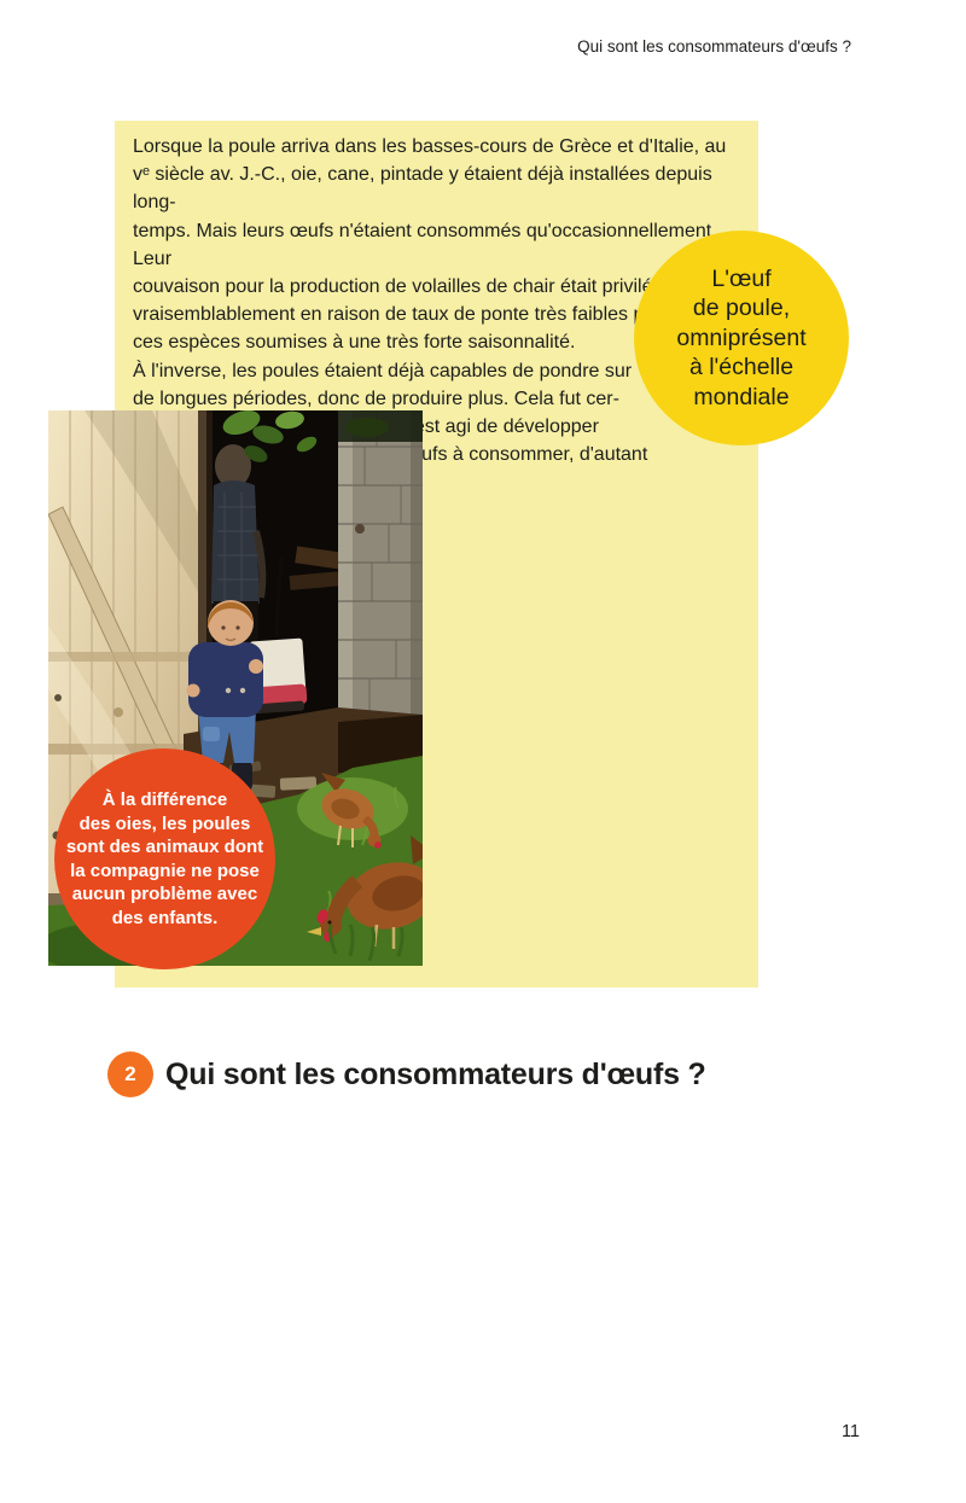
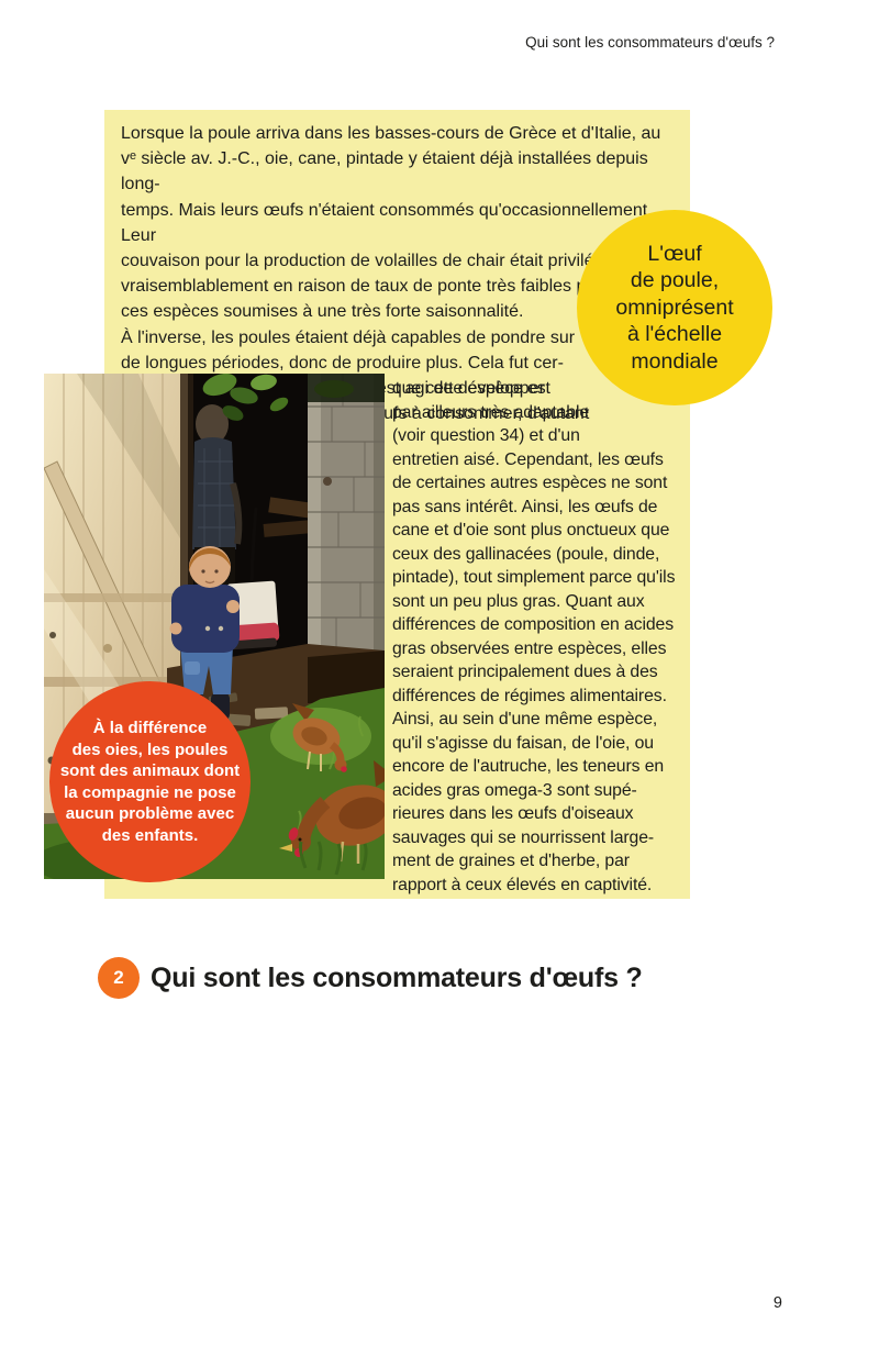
  Qui sont les consommateurs d'œufs ?
  Lorsque la poule arriva dans les basses-cours de Grèce et d'Italie, au
  vᵉ siècle av. J.-C., oie, cane, pintade y étaient déjà installées depuis long-
  temps. Mais leurs œufs n'étaient consommés qu'occasionnellement. Leur
  couvaison pour la production de volailles de chair était privil
  vraisemblablement en raison de taux de ponte très faibles
  ces espèces soumises à une très forte saisonnalité.
  À l'inverse, les poules étaient déjà capables de pondre sur
  de longues périodes, donc de produire plus. Cela fut cer-
+ que cette espèce est
+ par ailleurs très adaptable
+ (voir question 34) et d'un
+ entretien aisé. Cependant, les œufs
+ de certaines autres espèces ne sont
+ pas sans intérêt. Ainsi, les œufs de
+ cane et d'oie sont plus onctueux que
+ ceux des gallinacées (poule, dinde,
+ pintade), tout simplement parce qu'ils
+ sont un peu plus gras. Quant aux
+ différences de composition en acides
+ gras observées entre espèces, elles
+ seraient principalement dues à des
+ différences de régimes alimentaires.
+ Ainsi, au sein d'une même espèce,
+ qu'il s'agisse du faisan, de l'oie, ou
+ encore de l'autruche, les teneurs en
+ acides gras omega-3 sont supé-
+ rieures dans les œufs d'oiseaux
+ sauvages qui se nourrissent large-
+ ment de graines et d'herbe, par
+ rapport à ceux élevés en captivité.
  L'œuf
  de poule,
  omniprésent
  à l'échelle
  mondiale
  À la différence
  des oies, les poules
  sont des animaux dont
  la compagnie ne pose
  aucun problème avec
  des enfants.
  2
  Qui sont les consommateurs d'œufs ?
- 11
+ 9
